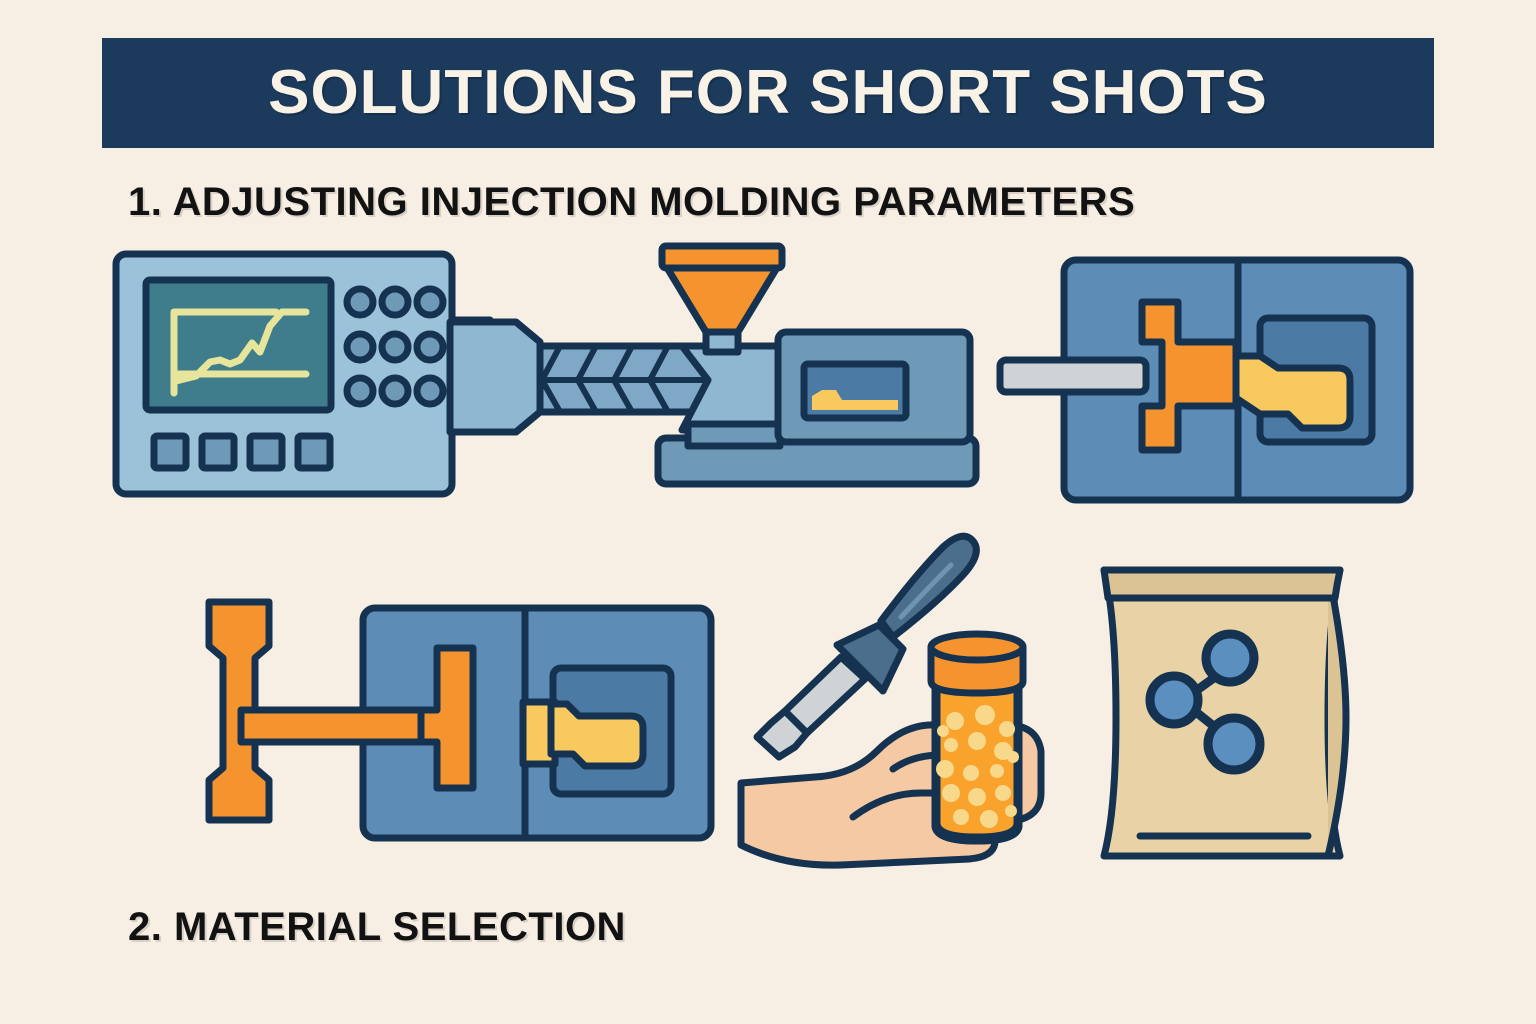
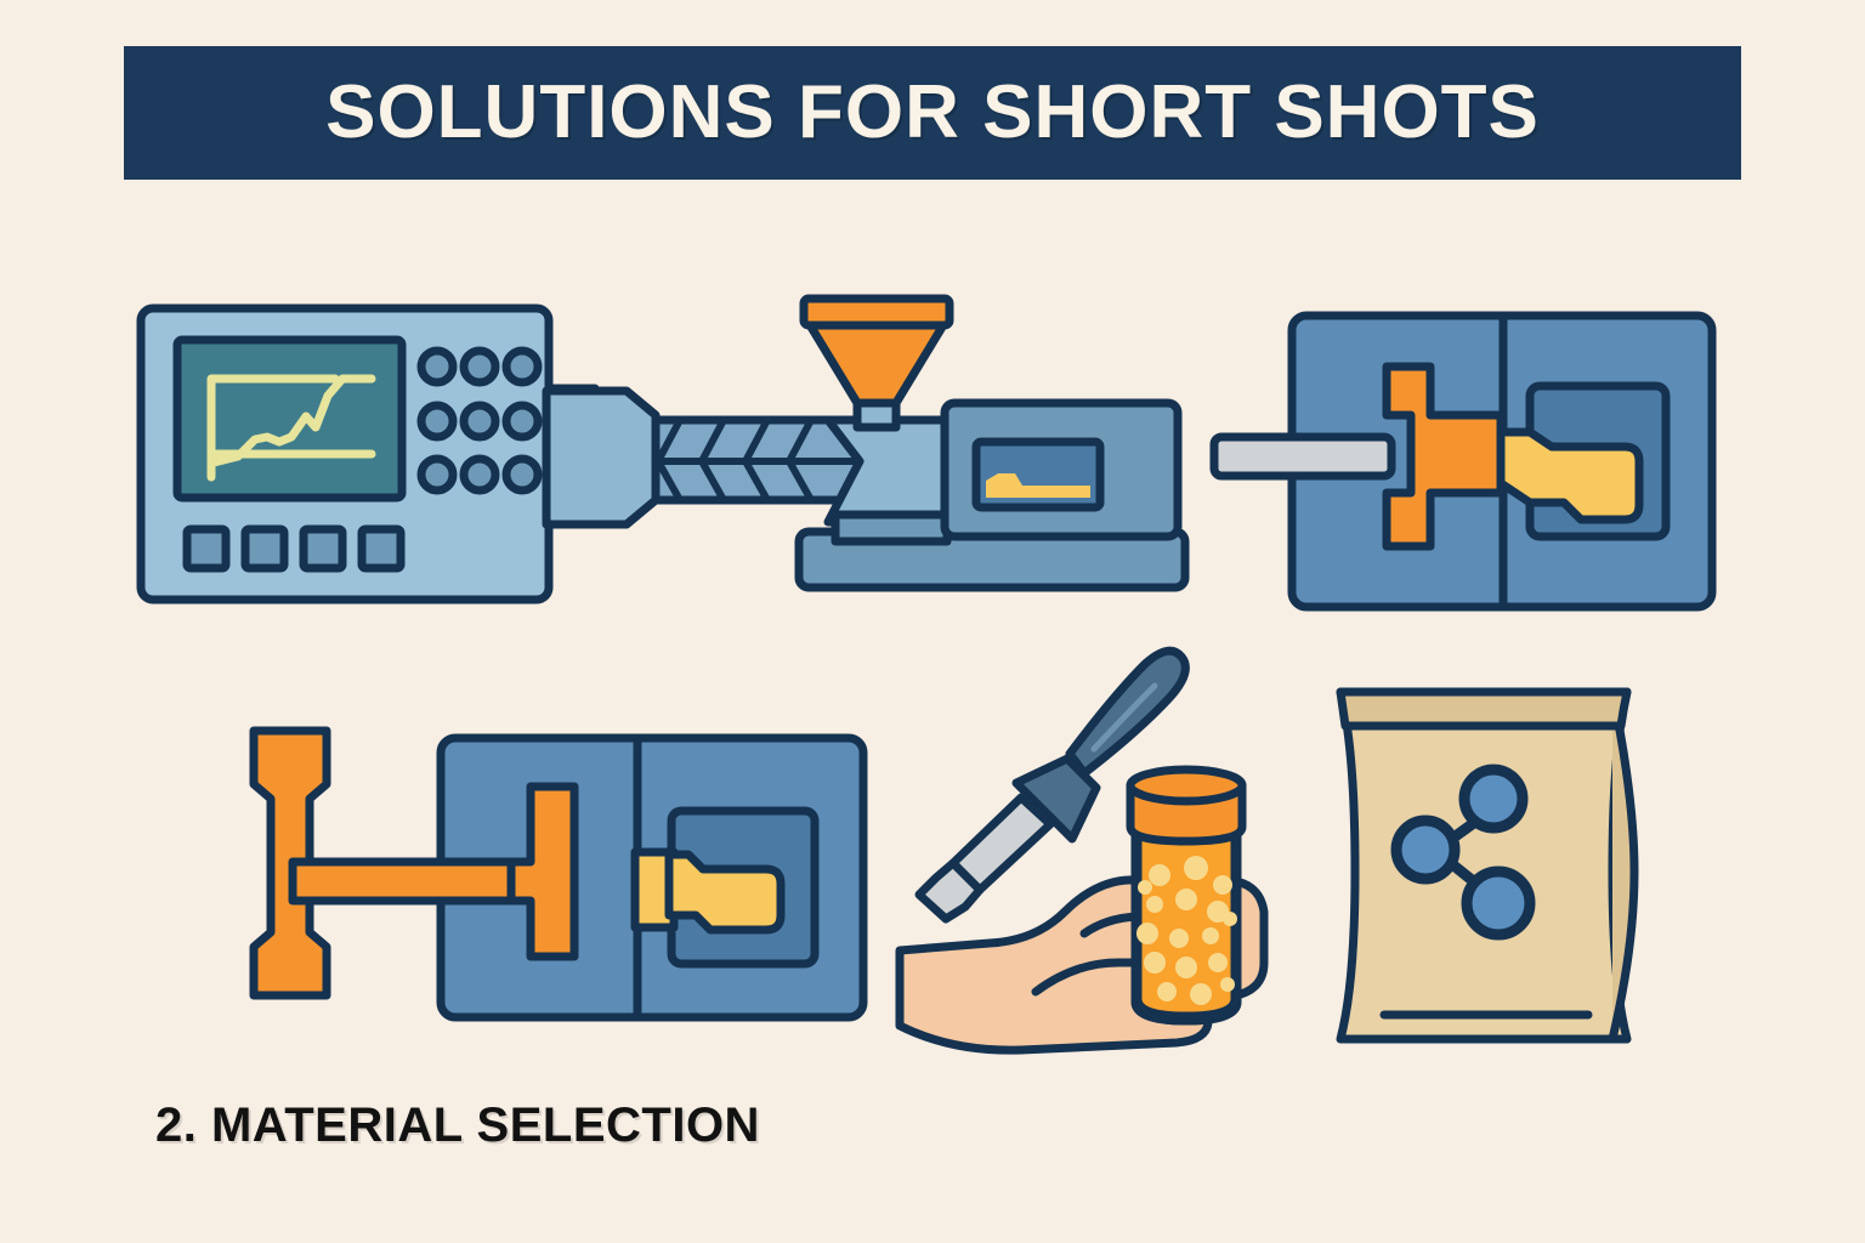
  SOLUTIONS FOR SHORT SHOTS
- 1. ADJUSTING INJECTION MOLDING PARAMETERS
  2. MATERIAL SELECTION
